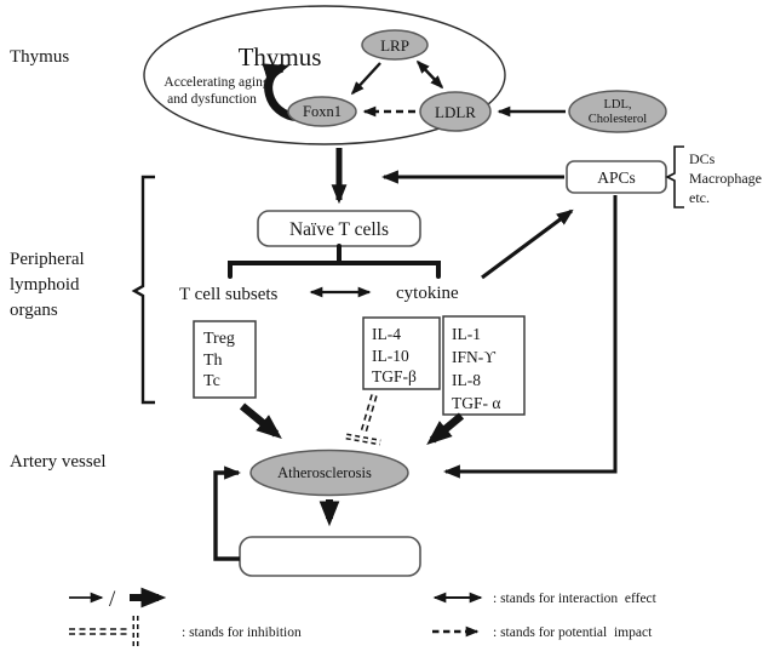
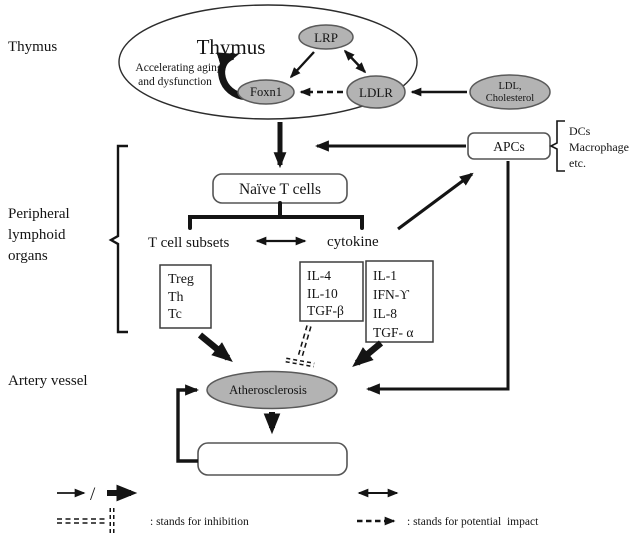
  Thymus
  Peripheral
  lymphoid
  organs
  Artery vessel
  Thymus
  Accelerating agin
  and dysfunction
  LRP
  Foxn1
  LDLR
  LDL,
  Cholesterol
  APCs
  DCs
  Macrophage
  etc.
  Naïve T cells
  T cell subsets
  cytokine
  Treg
  Th
  Tc
  IL-4
  IL-10
  TGF-β
  IL-1
  IFN-ϒ
  IL-8
  TGF- α
  Atherosclerosis
  /
  : stands for inhibition
- : stands for interaction effect
  : stands for potential impact
